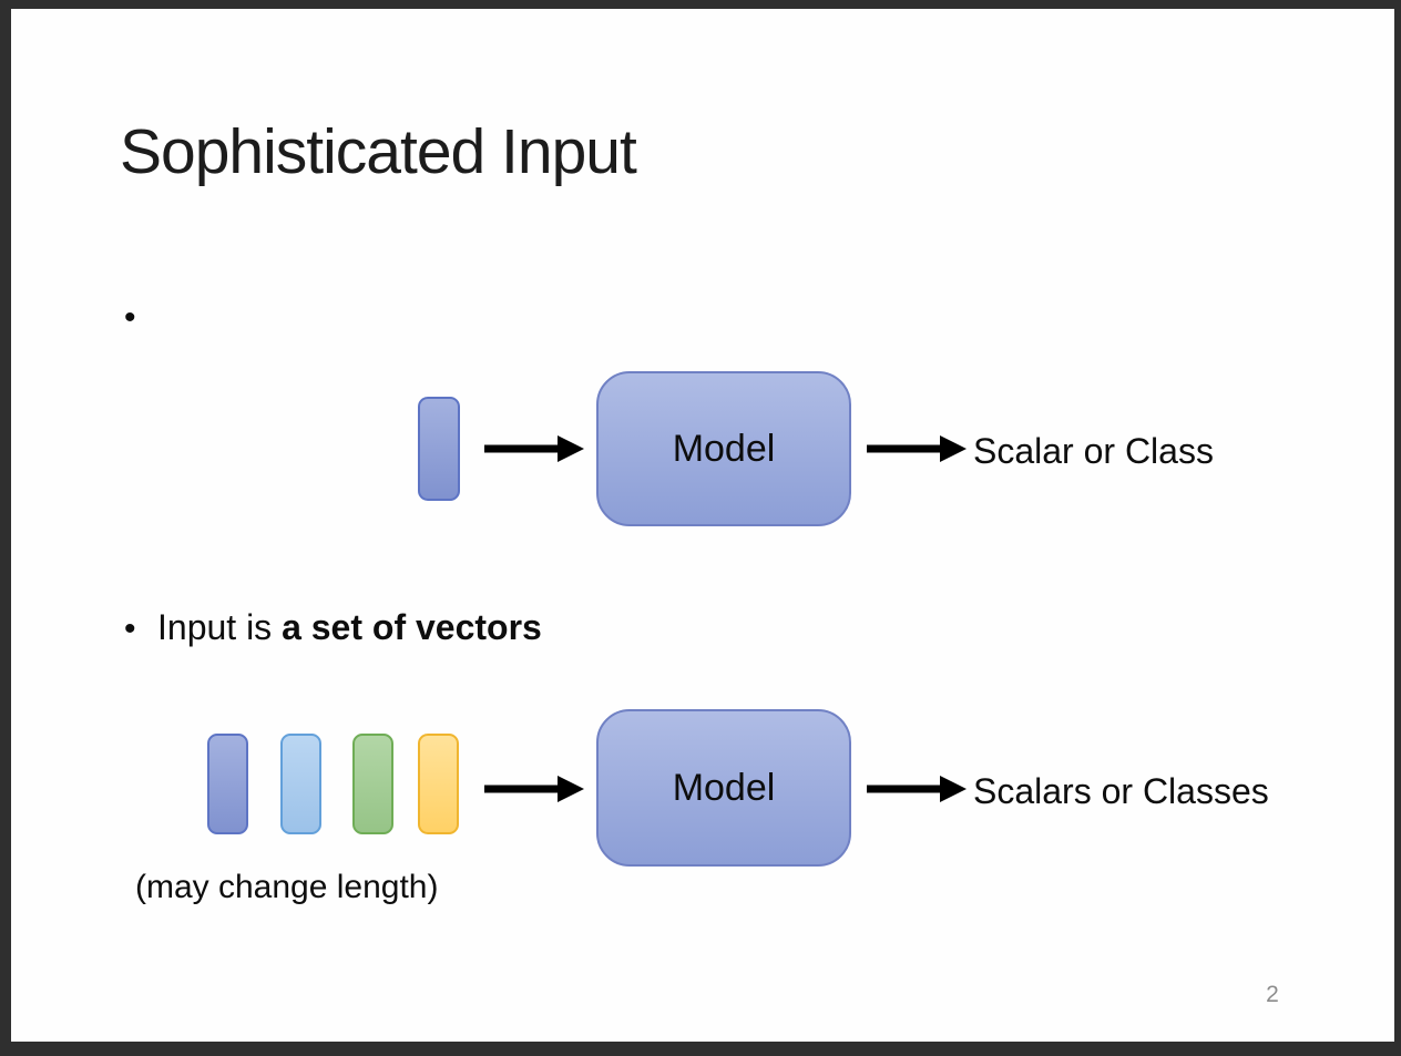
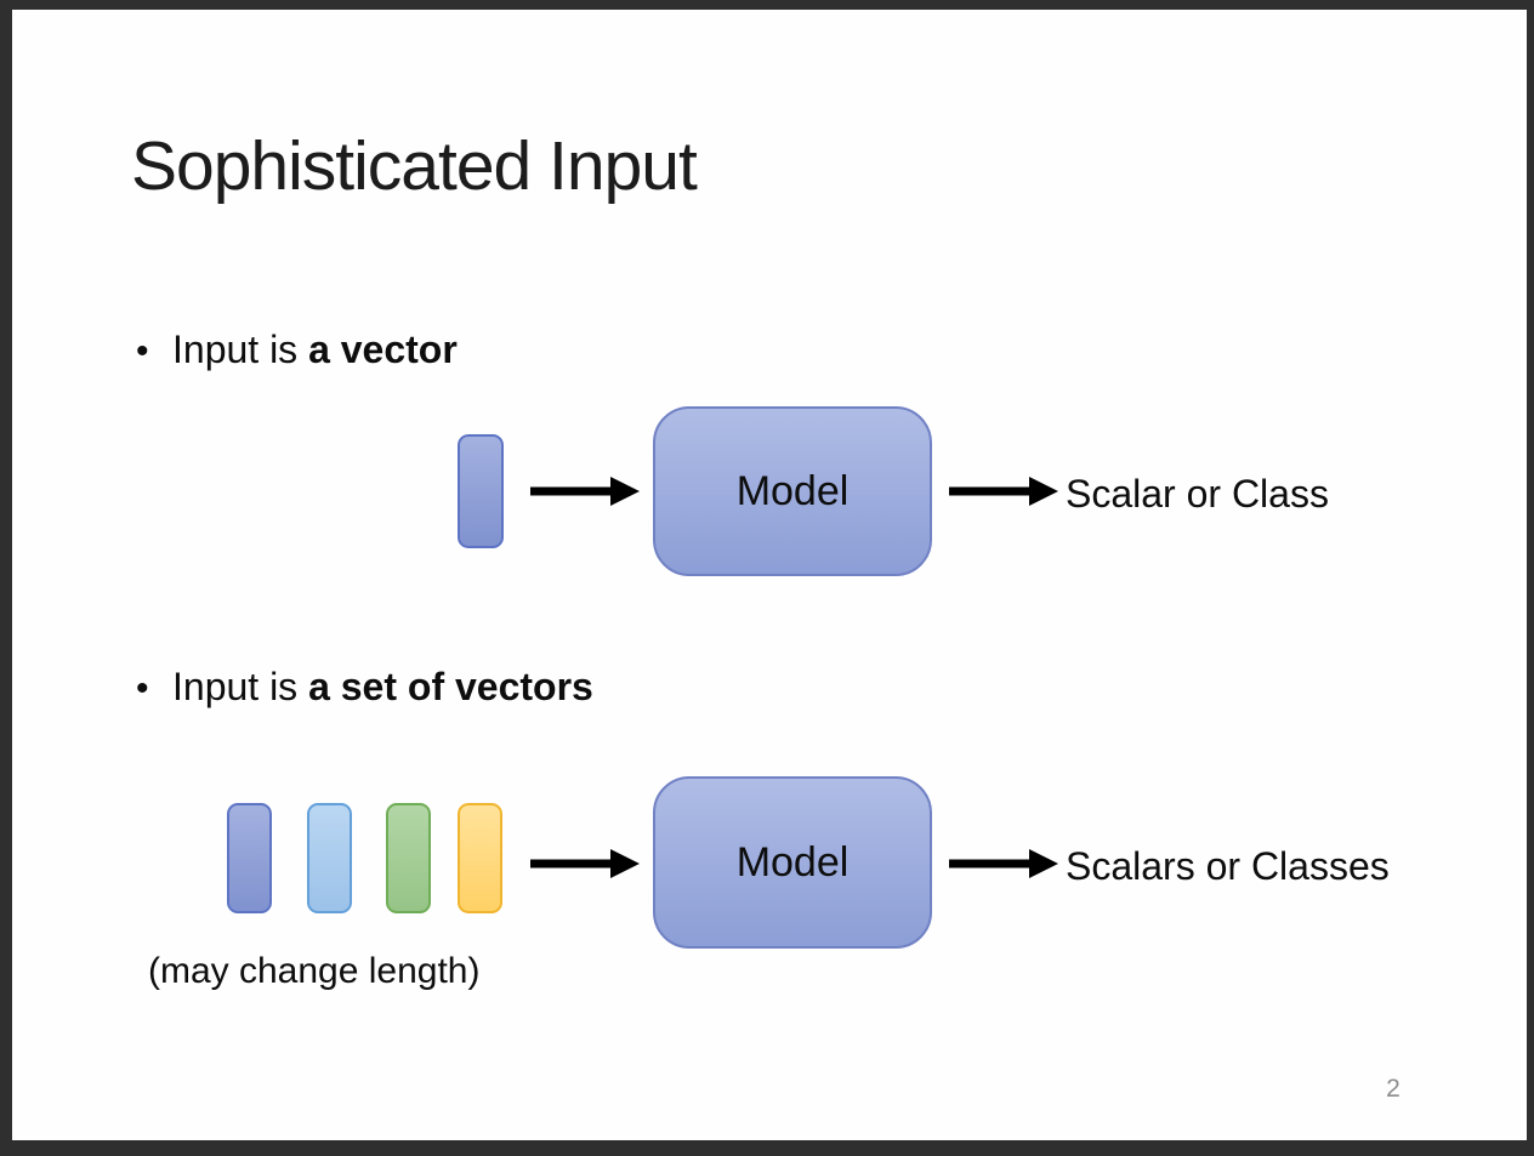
  Sophisticated Input
  •
+ Input is a vector
  Model
  Scalar or Class
  •
  Input is a set of vectors
  Model
  Scalars or Classes
  (may change length)
  2
